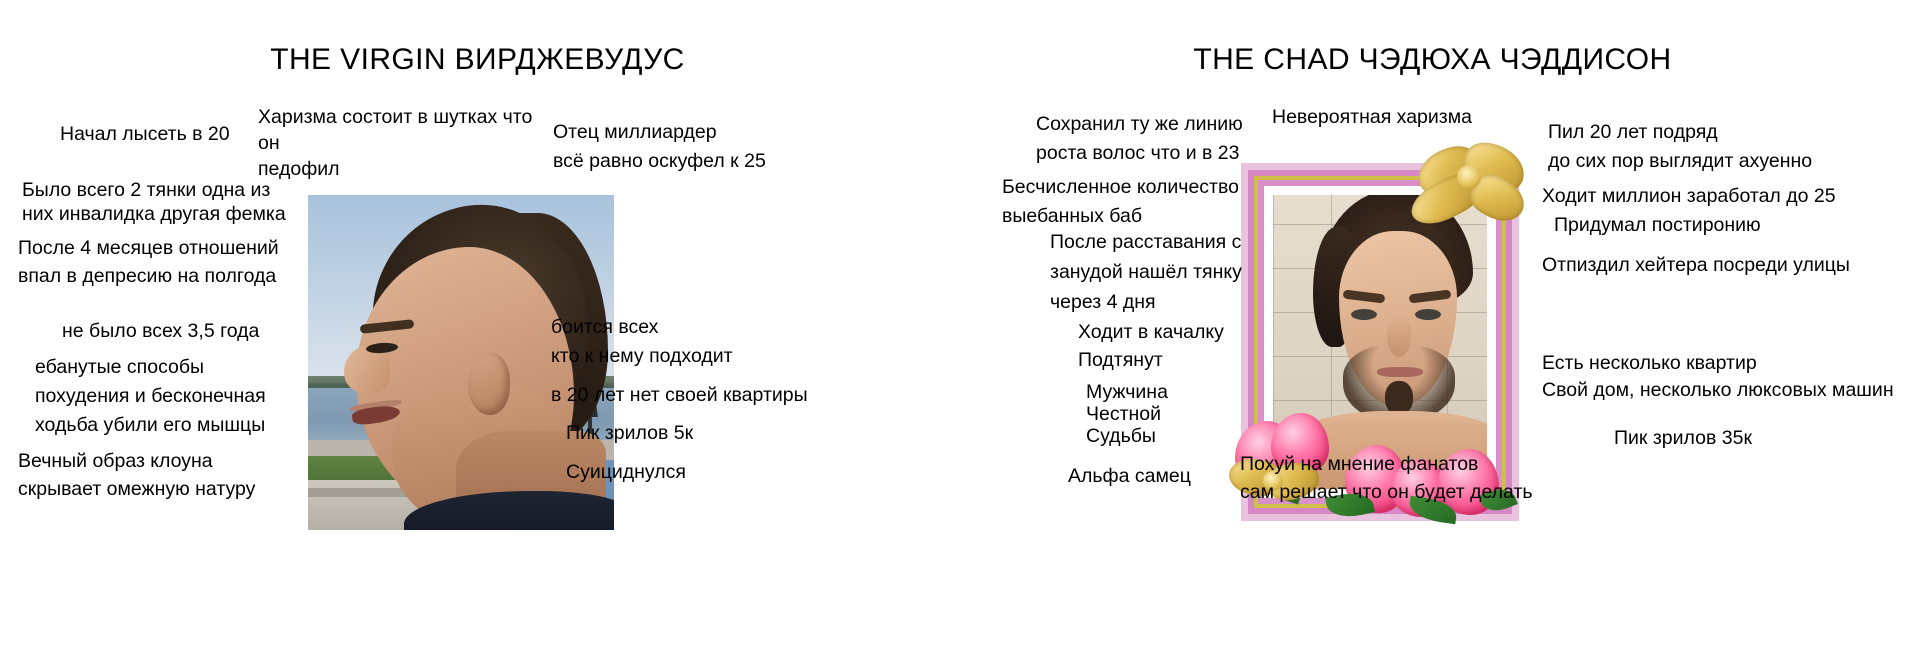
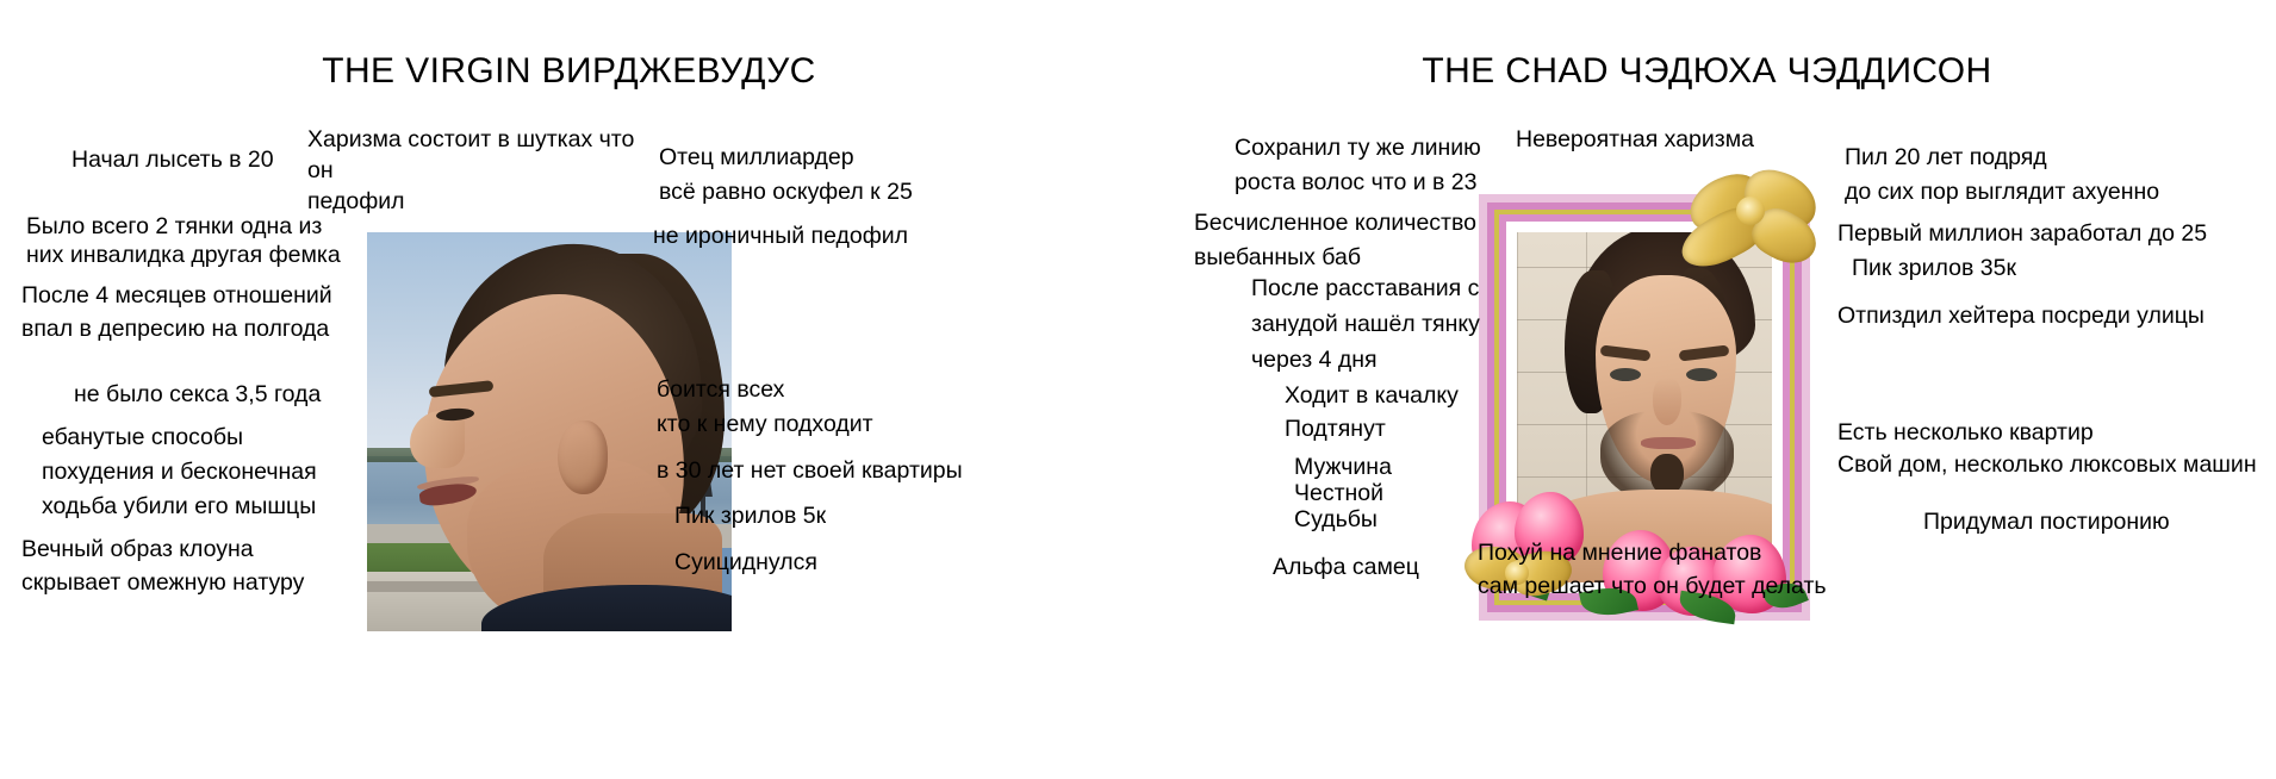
  THE VIRGIN ВИРДЖЕВУДУС
  Харизма состоит в шутках что он
  педофил
  Начал лысеть в 20
  Было всего 2 тянки одна из
  них инвалидка другая фемка
  После 4 месяцев отношений
  впал в депресию на полгода
- не было всех 3,5 года
+ не было секса 3,5 года
  ебанутые способы
  похудения и бесконечная
  ходьба убили его мышцы
  Вечный образ клоуна
  скрывает омежную натуру
  Отец миллиардер
  всё равно оскуфел к 25
+ не ироничный педофил
  боится всех
  кто к нему подходит
- в 20 лет нет своей квартиры
+ в 30 лет нет своей квартиры
  Пик зрилов 5к
  Суициднулся
  THE CHAD ЧЭДЮХА ЧЭДДИСОН
  Невероятная харизма
  Сохранил ту же линию
  роста волос что и в 23
  Бесчисленное количество
  выебанных баб
  После расставания с
  занудой нашёл тянку
  через 4 дня
  Ходит в качалку
  Подтянут
  Мужчина
  Честной
  Судьбы
  Альфа самец
  Пил 20 лет подряд
  до сих пор выглядит ахуенно
- Ходит миллион заработал до 25
+ Первый миллион заработал до 25
- Придумал постиронию
+ Пик зрилов 35к
  Отпиздил хейтера посреди улицы
  Есть несколько квартир
  Свой дом, несколько люксовых машин
- Пик зрилов 35к
+ Придумал постиронию
  Похуй на мнение фанатов
  сам решает что он будет делать
